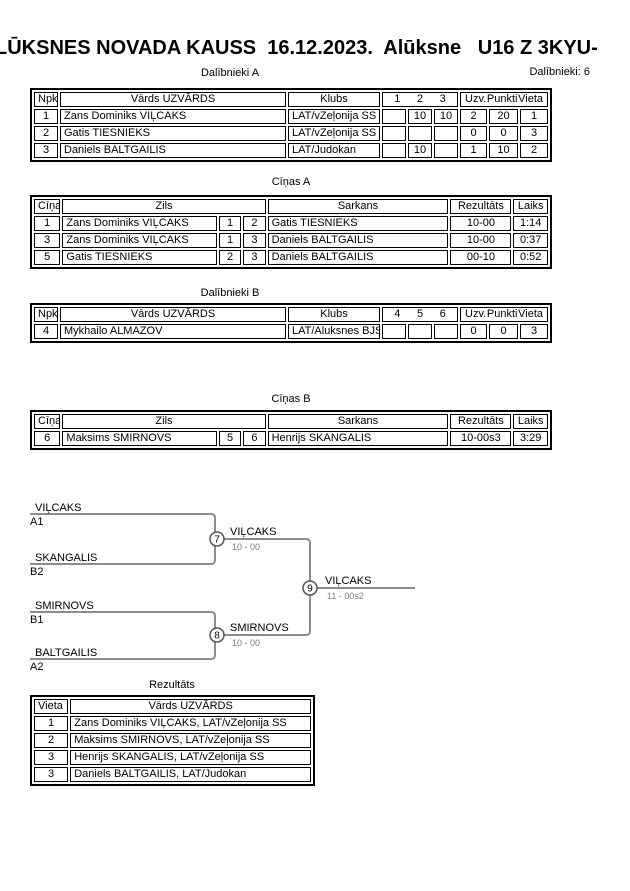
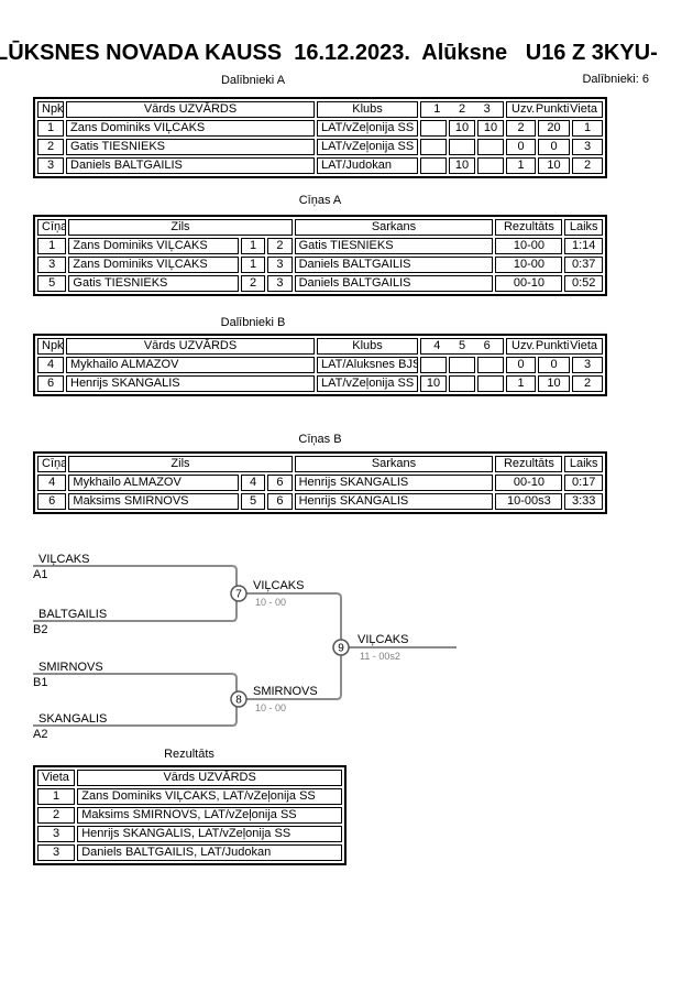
  LŪKSNES NOVADA KAUSS 16.12.2023. Alūksne U16 Z 3KYU-
  Dalībnieki A
  Dalībnieki: 6
  Npk	Vārds UZVĀRDS	Klubs	1 2 3	Uzv.PunktiVieta
  1	Zans Dominiks VIĻCAKS	LAT/vZeļonija SS		10	10	2	20	1
  2	Gatis TIESNIEKS	LAT/vZeļonija SS				0	0	3
  3	Daniels BALTGAILIS	LAT/Judokan		10		1	10	2
  Cīņas A
  Cīņa	Zils	Sarkans	Rezultāts	Laiks
  1	Zans Dominiks VIĻCAKS	1	2	Gatis TIESNIEKS	10-00	1:14
  3	Zans Dominiks VIĻCAKS	1	3	Daniels BALTGAILIS	10-00	0:37
  5	Gatis TIESNIEKS	2	3	Daniels BALTGAILIS	00-10	0:52
  Dalībnieki B
  Npk	Vārds UZVĀRDS	Klubs	4 5 6	Uzv.PunktiVieta
  4	Mykhailo ALMAZOV	LAT/Aluksnes BJS				0	0	3
+ 6	Henrijs SKANGALIS	LAT/vZeļonija SS	10			1	10	2
  Cīņas B
  Cīņa	Zils	Sarkans	Rezultāts	Laiks
+ 4	Mykhailo ALMAZOV	4	6	Henrijs SKANGALIS	00-10	0:17
- 6	Maksims SMIRNOVS	5	6	Henrijs SKANGALIS	10-00s3	3:29
+ 6	Maksims SMIRNOVS	5	6	Henrijs SKANGALIS	10-00s3	3:33
  7
  8
  9
  VIĻCAKS
  A1
- SKANGALIS
+ BALTGAILIS
  B2
  SMIRNOVS
  B1
- BALTGAILIS
+ SKANGALIS
  A2
  VIĻCAKS
  10 - 00
  SMIRNOVS
  10 - 00
  VIĻCAKS
  11 - 00s2
  Rezultāts
  Vieta	Vārds UZVĀRDS
  1	Zans Dominiks VIĻCAKS, LAT/vZeļonija SS
  2	Maksims SMIRNOVS, LAT/vZeļonija SS
  3	Henrijs SKANGALIS, LAT/vZeļonija SS
  3	Daniels BALTGAILIS, LAT/Judokan
